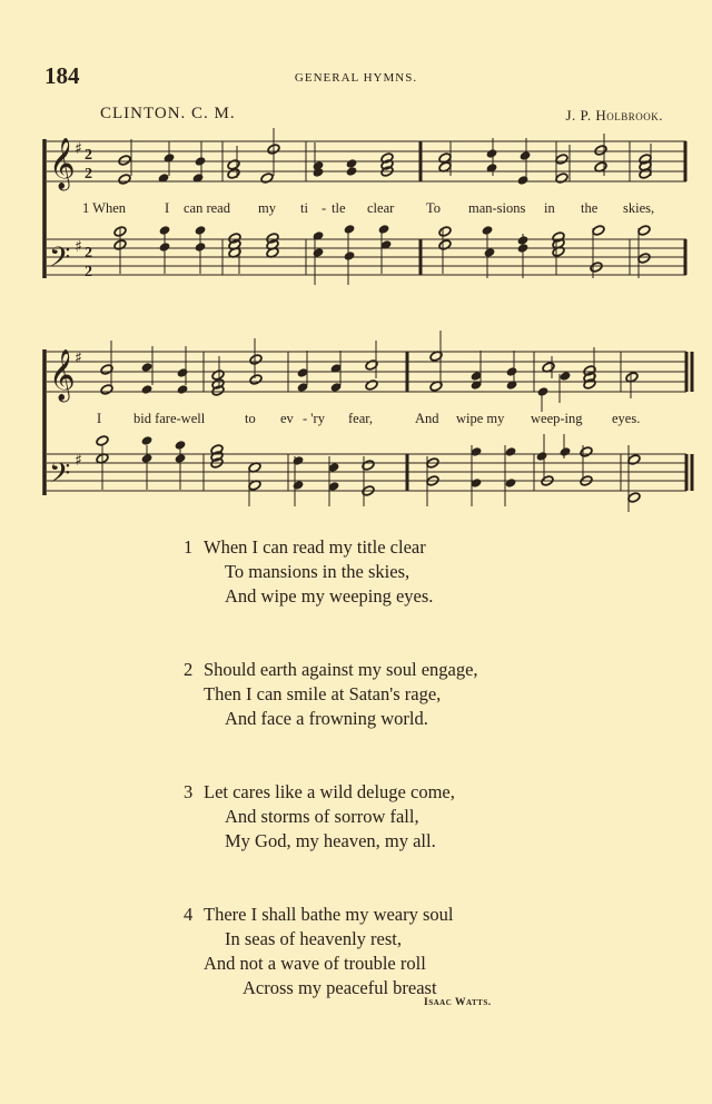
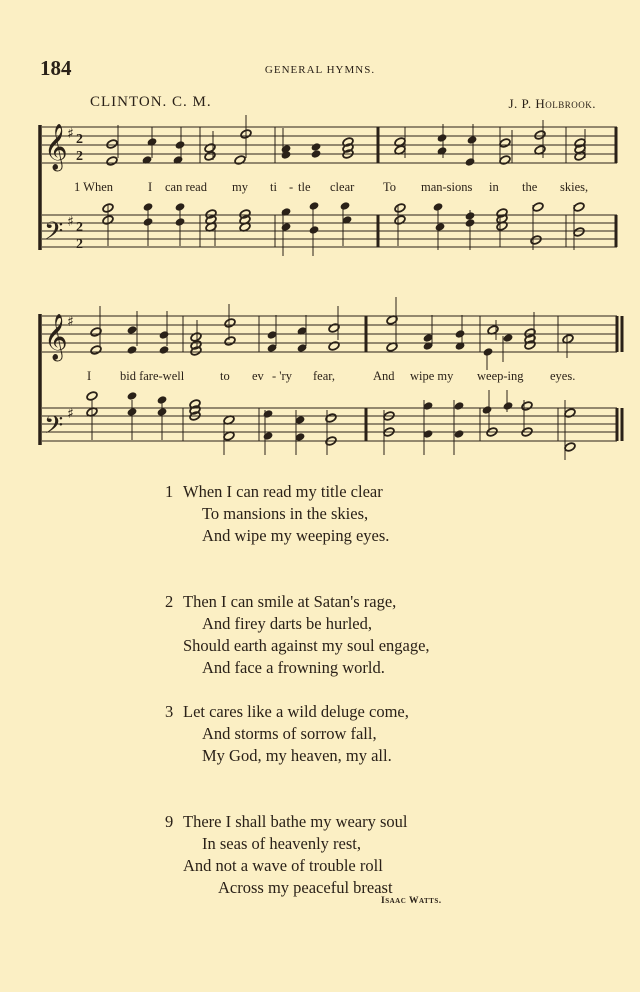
  184
  GENERAL HYMNS.
  CLINTON. C. M.
  J. P. Holbrook.
  𝄞
  𝄢
  ♯
  ♯
  2
  2
  2
  2
  𝄞
  𝄢
  ♯
  ♯
  1 When
  I
  can read
  my
  ti
  -
  tle
  clear
  To
  man-sions
  in
  the
  skies,
  I
  bid fare-well
  to
  ev
  - 'ry
  fear,
  And
  wipe my
  weep-ing
  eyes.
  1 When I can read my title clear
  To mansions in the skies,
  And wipe my weeping eyes.
- 2 Should earth against my soul engage,
+ 2 Then I can smile at Satan's rage,
+ And firey darts be hurled,
- Then I can smile at Satan's rage,
+ Should earth against my soul engage,
  And face a frowning world.
  3 Let cares like a wild deluge come,
  And storms of sorrow fall,
  My God, my heaven, my all.
- 4 There I shall bathe my weary soul
+ 9 There I shall bathe my weary soul
  In seas of heavenly rest,
  And not a wave of trouble roll
  Across my peaceful breast
  Isaac Watts.
